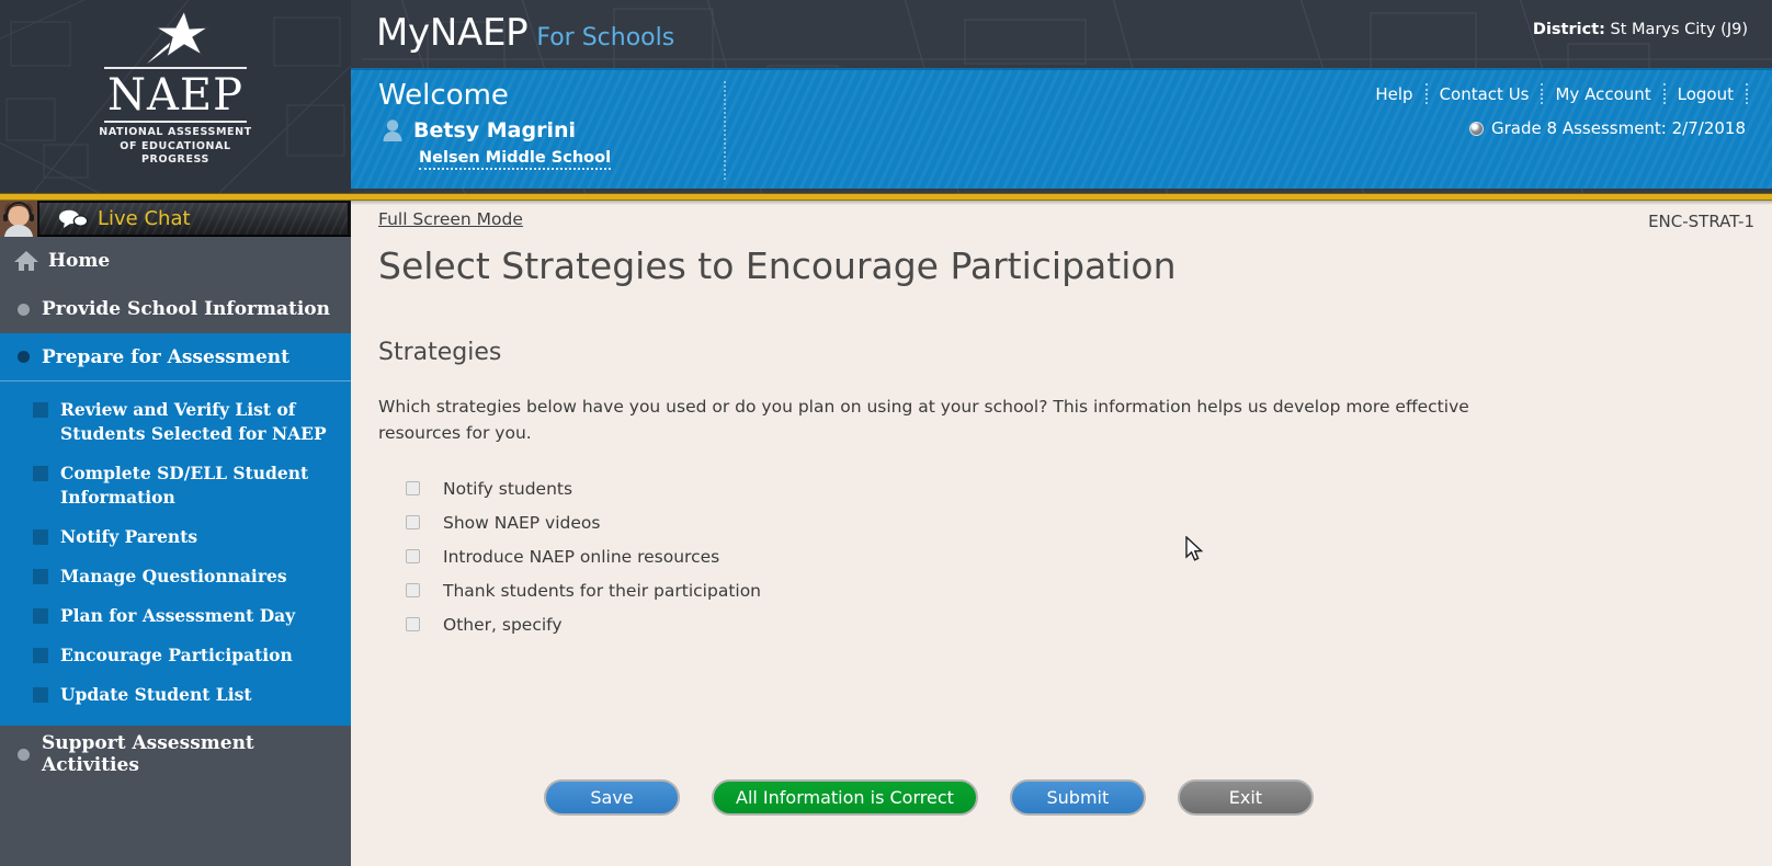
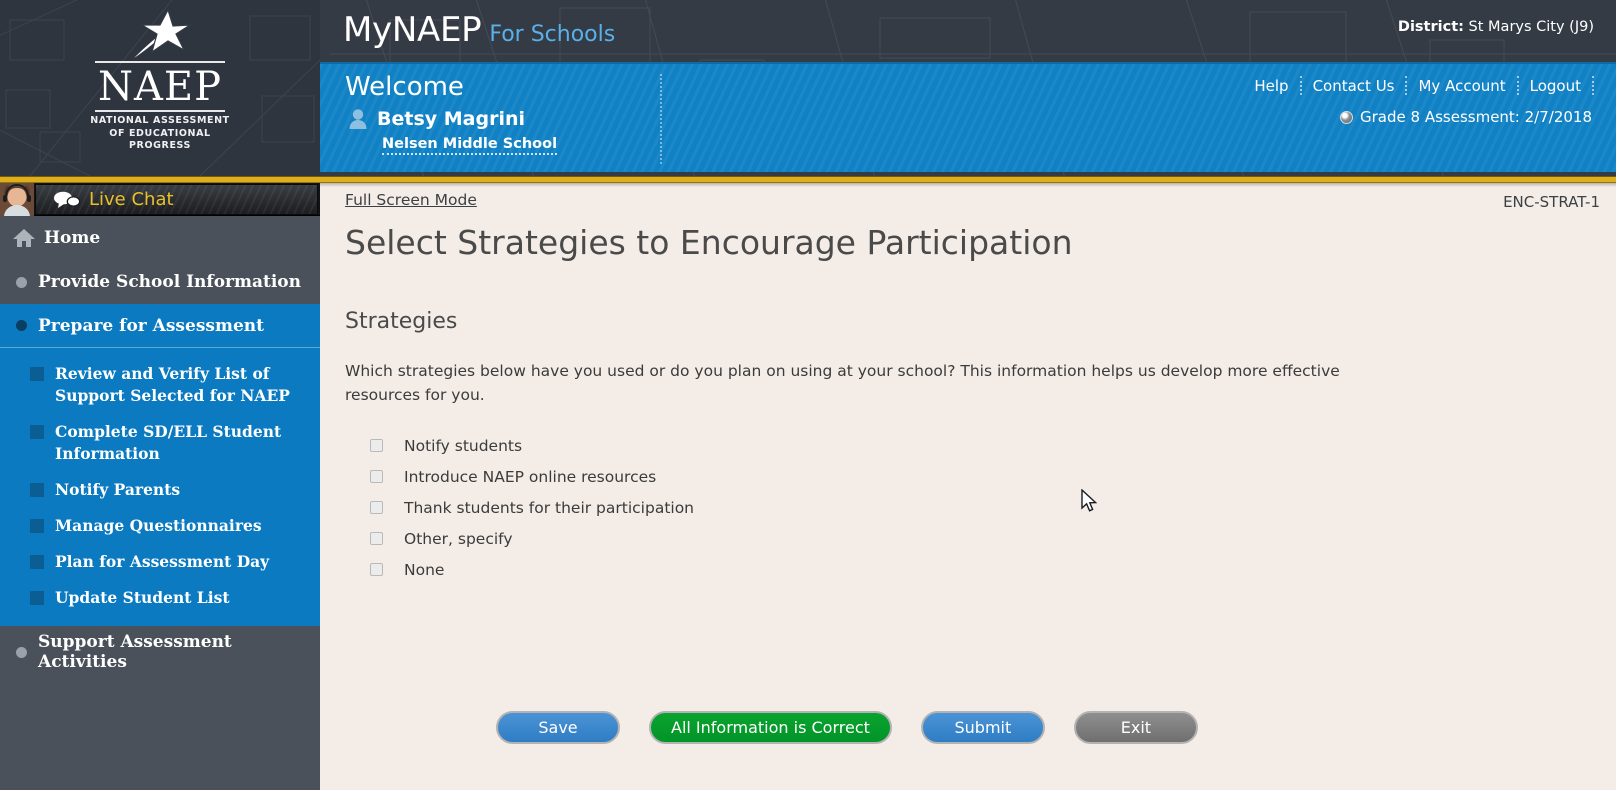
  NAEP
  NATIONAL ASSESSMENT
  OF EDUCATIONAL
  PROGRESS
  MyNAEP For Schools
  District: St Marys City (J9)
  Welcome
  Betsy Magrini
  Nelsen Middle School
  Help
  Contact Us
  My Account
  Logout
  Grade 8 Assessment: 2/7/2018
  Live Chat
  Home
  Provide School Information
  Prepare for Assessment
- Review and Verify List of Students Selected for NAEP
+ Review and Verify List of Support Selected for NAEP
  Complete SD/ELL Student Information
  Notify Parents
  Manage Questionnaires
  Plan for Assessment Day
- Encourage Participation
  Update Student List
  Support Assessment Activities
  Full Screen Mode
  ENC-STRAT-1
  Select Strategies to Encourage Participation
  Strategies
  Which strategies below have you used or do you plan on using at your school? This information helps us develop more effective resources for you.
  Notify students
- Show NAEP videos
  Introduce NAEP online resources
  Thank students for their participation
  Other, specify
+ None
  Save
  All Information is Correct
  Submit
  Exit
